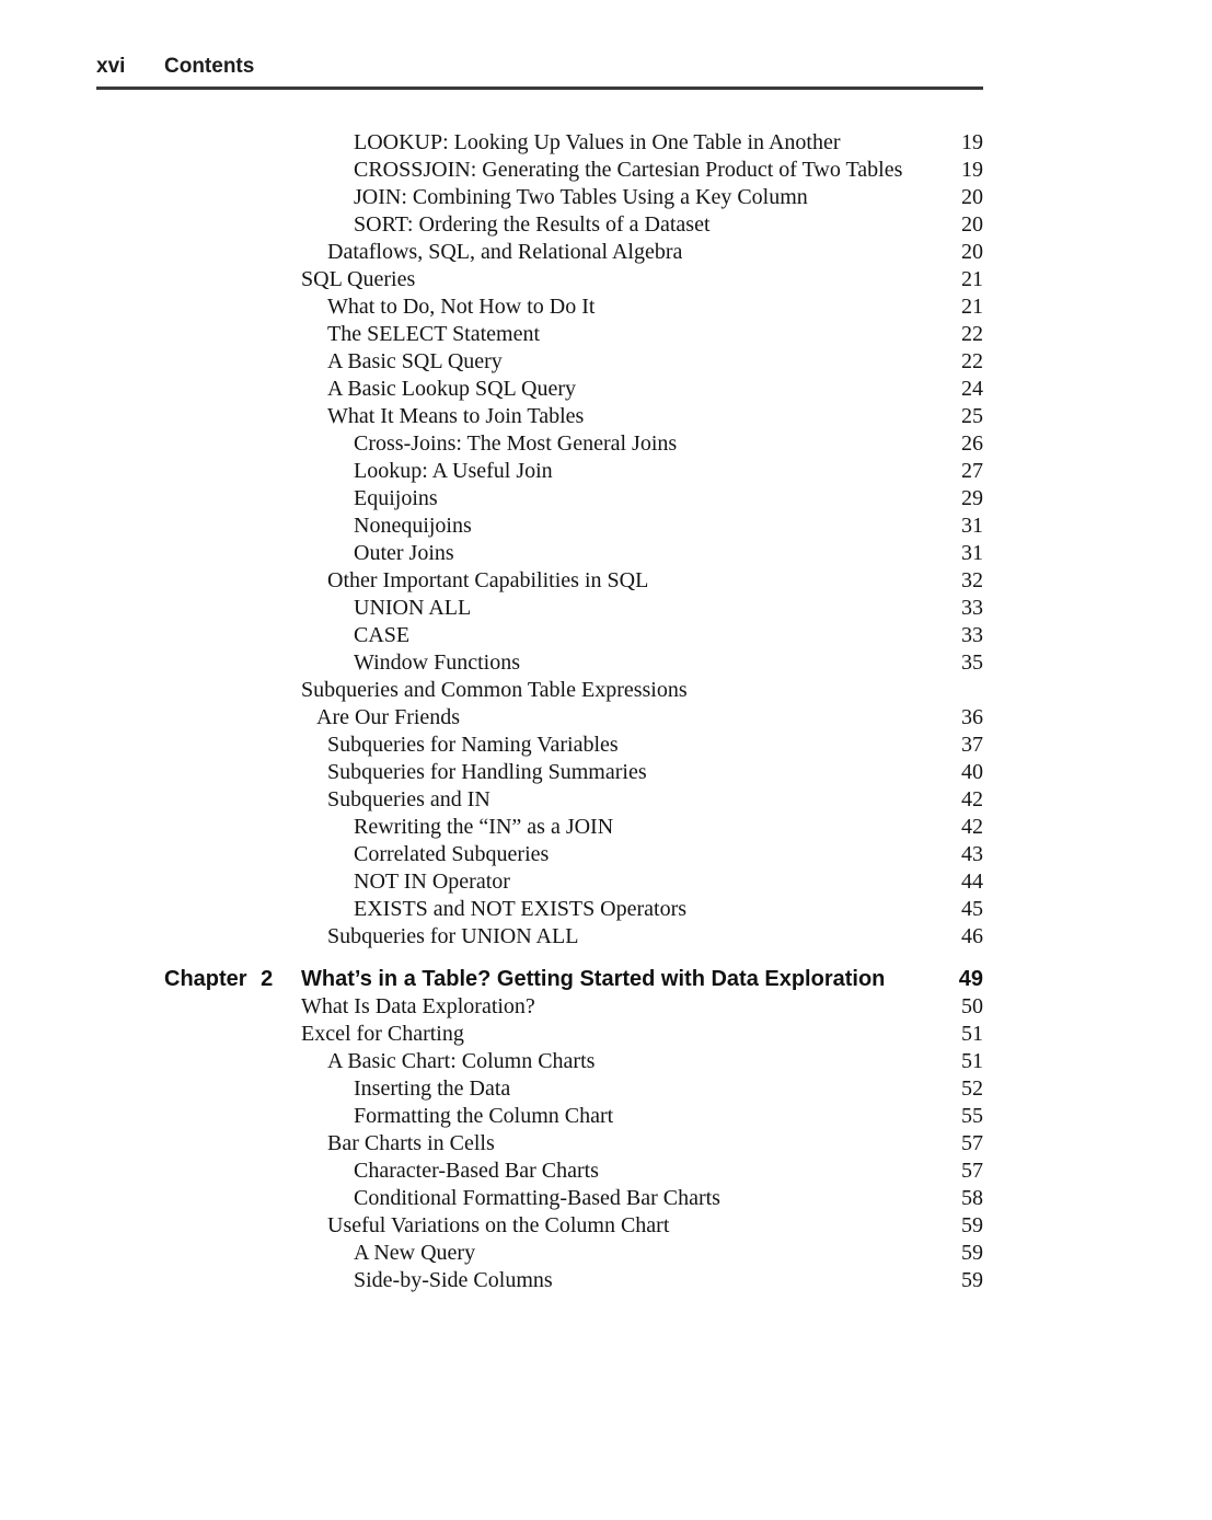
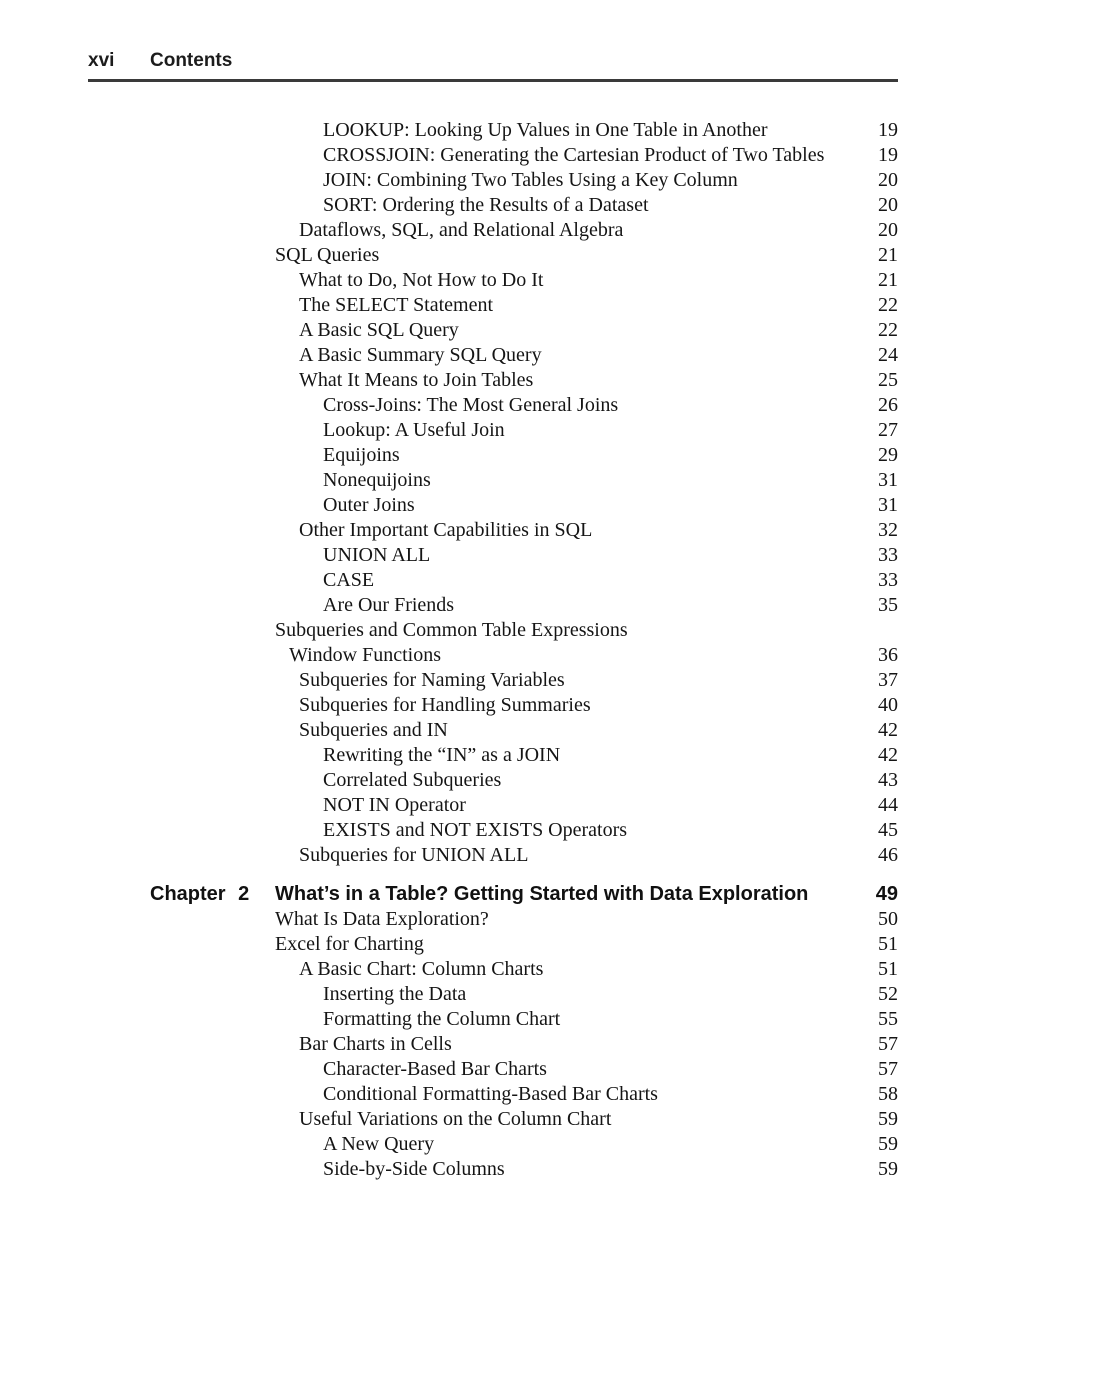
  xvi
  Contents
  LOOKUP: Looking Up Values in One Table in Another
  19
  CROSSJOIN: Generating the Cartesian Product of Two Tables
  19
  JOIN: Combining Two Tables Using a Key Column
  20
  SORT: Ordering the Results of a Dataset
  20
  Dataflows, SQL, and Relational Algebra
  20
  SQL Queries
  21
  What to Do, Not How to Do It
  21
  The SELECT Statement
  22
  A Basic SQL Query
  22
- A Basic Lookup SQL Query
+ A Basic Summary SQL Query
  24
  What It Means to Join Tables
  25
  Cross-Joins: The Most General Joins
  26
  Lookup: A Useful Join
  27
  Equijoins
  29
  Nonequijoins
  31
  Outer Joins
  31
  Other Important Capabilities in SQL
  32
  UNION ALL
  33
  CASE
  33
- Window Functions
+ Are Our Friends
  35
  Subqueries and Common Table Expressions
- Are Our Friends
+ Window Functions
  36
  Subqueries for Naming Variables
  37
  Subqueries for Handling Summaries
  40
  Subqueries and IN
  42
  Rewriting the “IN” as a JOIN
  42
  Correlated Subqueries
  43
  NOT IN Operator
  44
  EXISTS and NOT EXISTS Operators
  45
  Subqueries for UNION ALL
  46
  Chapter 2
  What’s in a Table? Getting Started with Data Exploration
  49
  What Is Data Exploration?
  50
  Excel for Charting
  51
  A Basic Chart: Column Charts
  51
  Inserting the Data
  52
  Formatting the Column Chart
  55
  Bar Charts in Cells
  57
  Character-Based Bar Charts
  57
  Conditional Formatting-Based Bar Charts
  58
  Useful Variations on the Column Chart
  59
  A New Query
  59
  Side-by-Side Columns
  59
